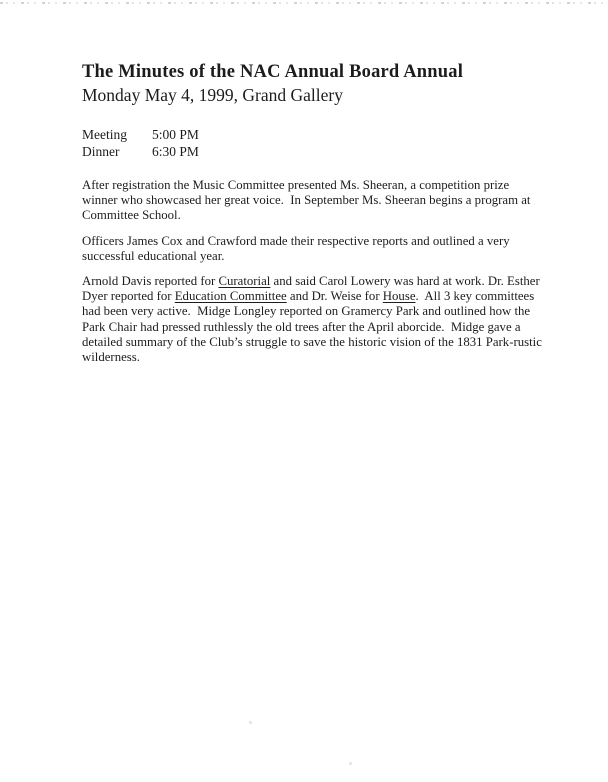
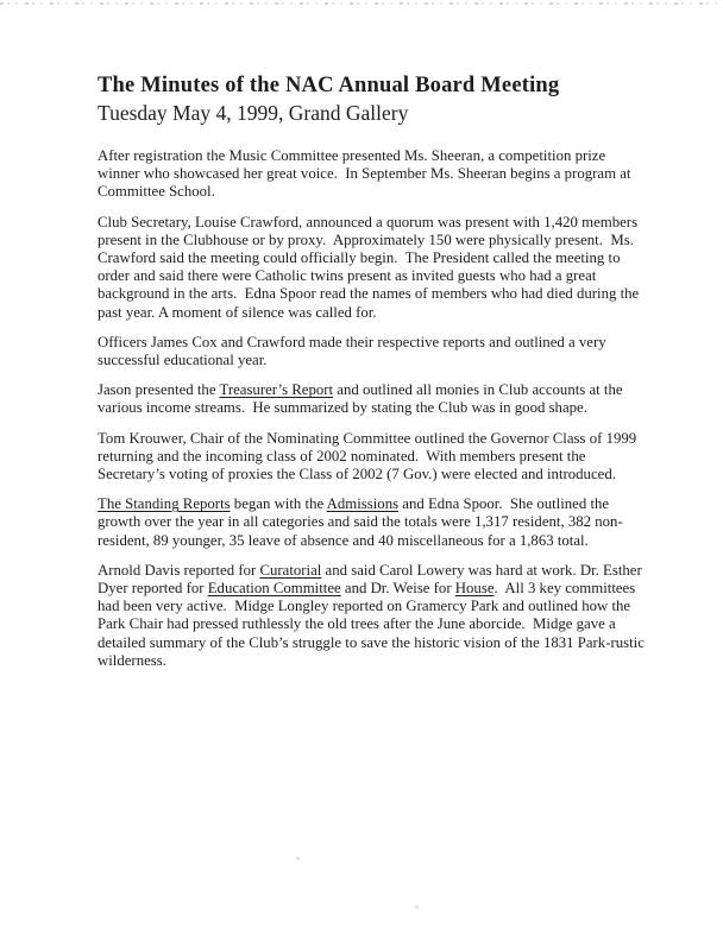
- The Minutes of the NAC Annual Board Annual
+ The Minutes of the NAC Annual Board Meeting
- Monday May 4, 1999, Grand Gallery
+ Tuesday May 4, 1999, Grand Gallery
- Meeting
- 5:00 PM
- Dinner
- 6:30 PM
  After registration the Music Committee presented Ms. Sheeran, a competition prize winner who showcased her great voice. In September Ms. Sheeran begins a program at Committee School.
+ Club Secretary, Louise Crawford, announced a quorum was present with 1,420 members present in the Clubhouse or by proxy. Approximately 150 were physically present. Ms. Crawford said the meeting could officially begin. The President called the meeting to order and said there were Catholic twins present as invited guests who had a great background in the arts. Edna Spoor read the names of members who had died during the past year. A moment of silence was called for.
  Officers James Cox and Crawford made their respective reports and outlined a very successful educational year.
+ Jason presented the Treasurer’s Report and outlined all monies in Club accounts at the various income streams. He summarized by stating the Club was in good shape.
+ Tom Krouwer, Chair of the Nominating Committee outlined the Governor Class of 1999 returning and the incoming class of 2002 nominated. With members present the Secretary’s voting of proxies the Class of 2002 (7 Gov.) were elected and introduced.
+ The Standing Reports began with the Admissions and Edna Spoor. She outlined the growth over the year in all categories and said the totals were 1,317 resident, 382 non-resident, 89 younger, 35 leave of absence and 40 miscellaneous for a 1,863 total.
- Arnold Davis reported for Curatorial and said Carol Lowery was hard at work. Dr. Esther Dyer reported for Education Committee and Dr. Weise for House. All 3 key committees had been very active. Midge Longley reported on Gramercy Park and outlined how the Park Chair had pressed ruthlessly the old trees after the April aborcide. Midge gave a detailed summary of the Club’s struggle to save the historic vision of the 1831 Park-rustic wilderness.
+ Arnold Davis reported for Curatorial and said Carol Lowery was hard at work. Dr. Esther Dyer reported for Education Committee and Dr. Weise for House. All 3 key committees had been very active. Midge Longley reported on Gramercy Park and outlined how the Park Chair had pressed ruthlessly the old trees after the June aborcide. Midge gave a detailed summary of the Club’s struggle to save the historic vision of the 1831 Park-rustic wilderness.
